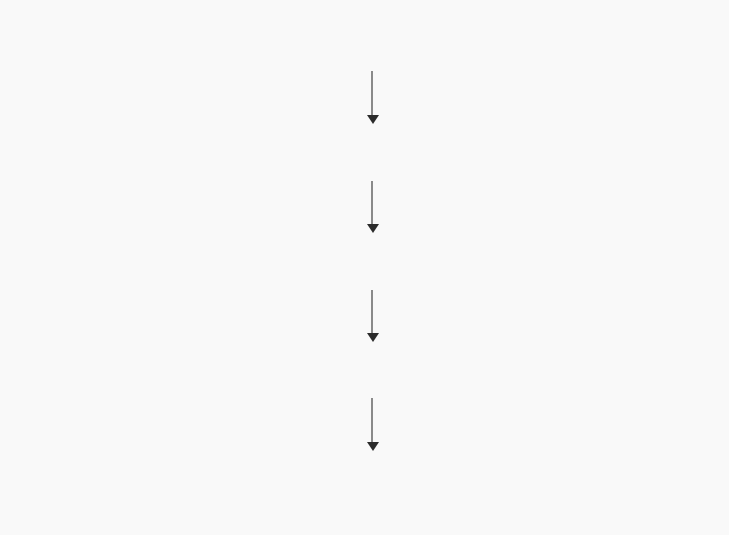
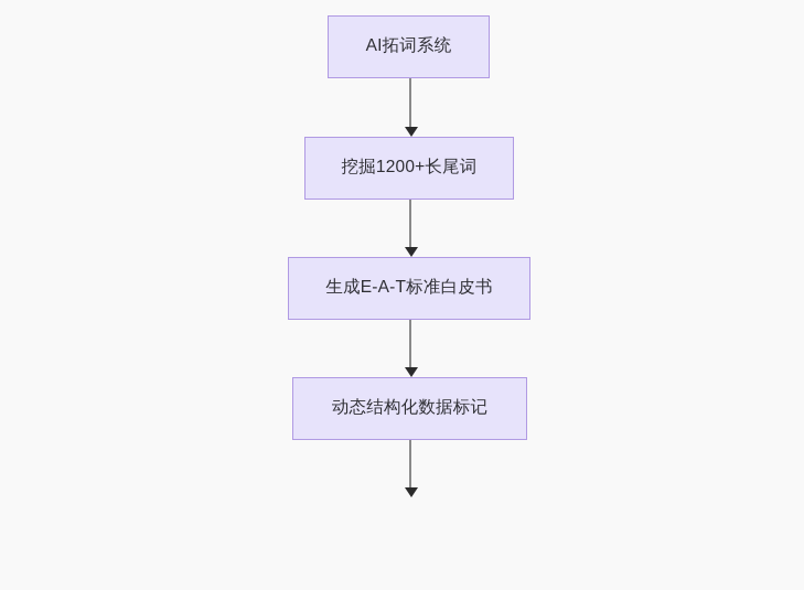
+ AI拓词系统
+ 挖掘1200+长尾词
+ 生成E-A-T标准白皮书
+ 动态结构化数据标记
